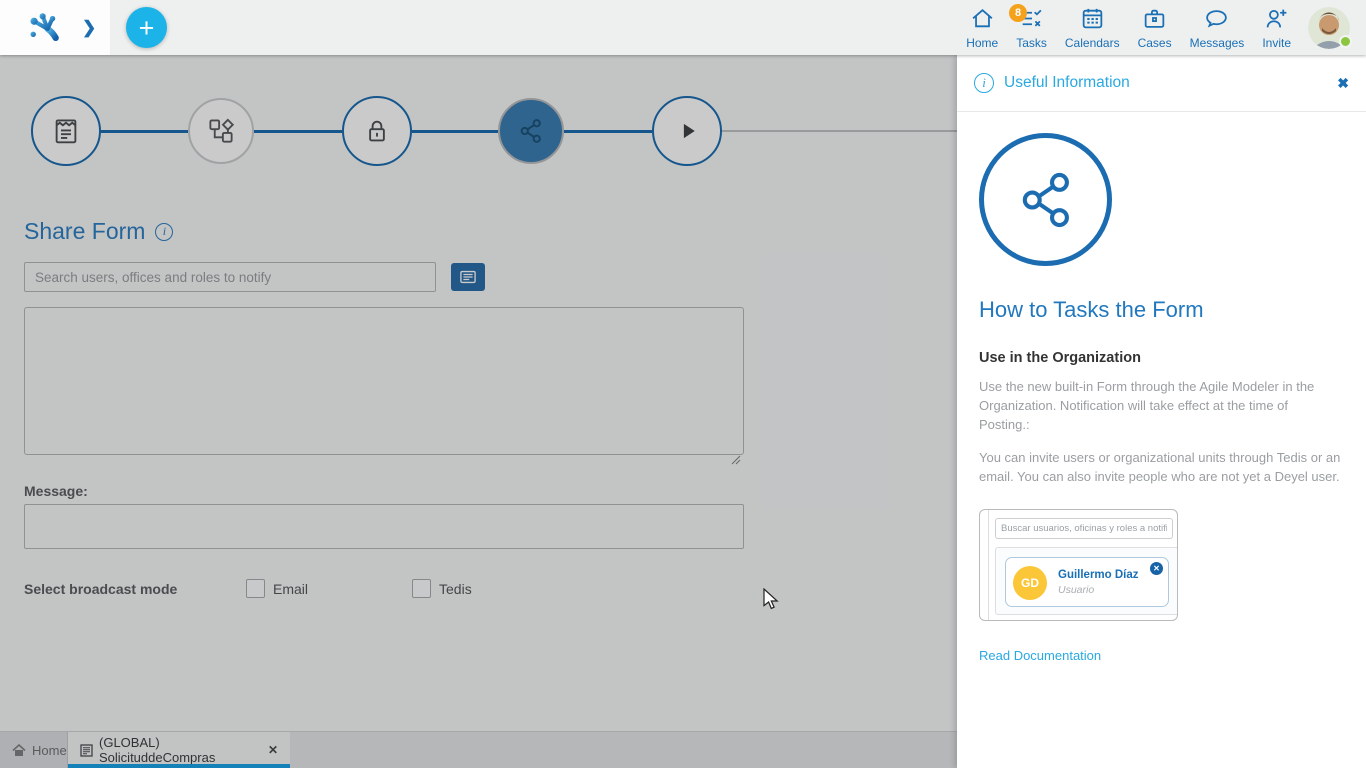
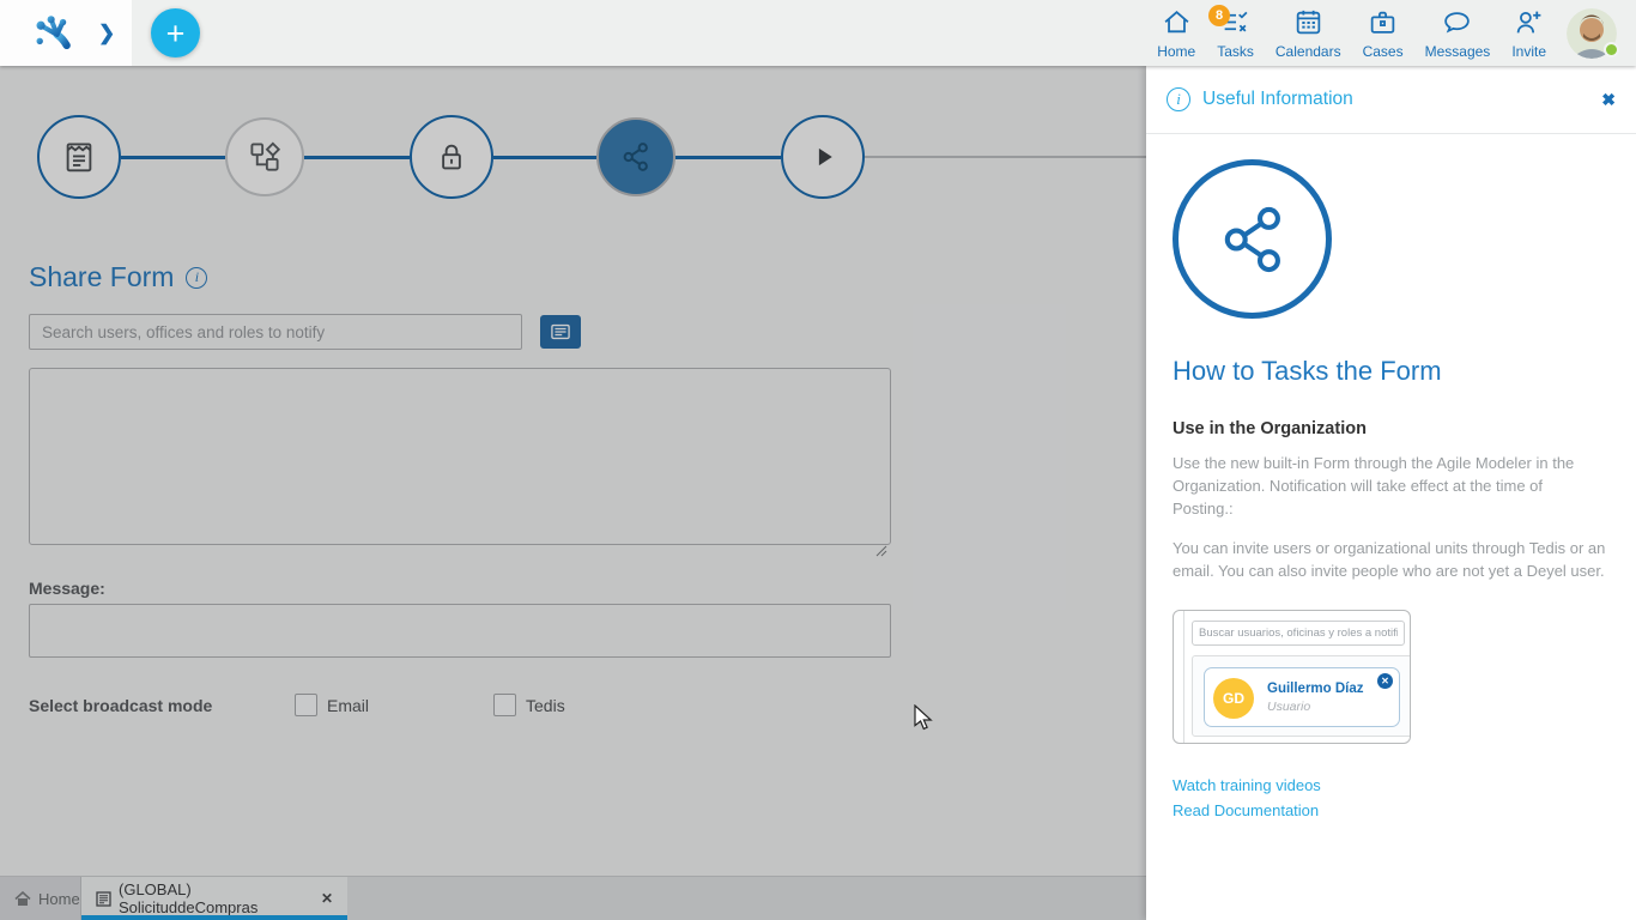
  ❯
  +
  Home
  8
  Tasks
  Calendars
  Cases
  Messages
  Invite
  Share Form
  i
  Search users, offices and roles to notify
  Message:
  Select broadcast mode
  Email
  Tedis
  Home
  (GLOBAL) SolicituddeCompras
  ✕
  i
  Useful Information
  ✖
  How to Tasks the Form
  Use in the Organization
  Use the new built-in Form through the Agile Modeler in the Organization. Notification will take effect at the time of Posting.:
  You can invite users or organizational units through Tedis or an email. You can also invite people who are not yet a Deyel user.
  Buscar usuarios, oficinas y roles a notifi
  GD
  Guillermo Díaz
  Usuario
  ✕
+ Watch training videos
  Read Documentation
